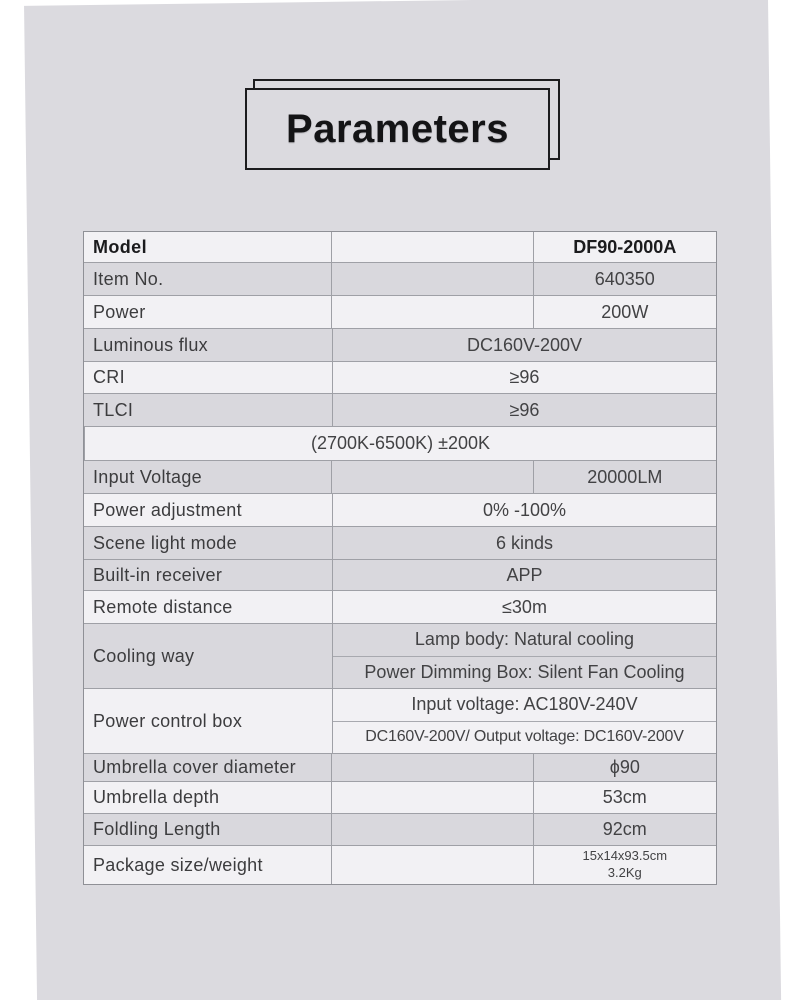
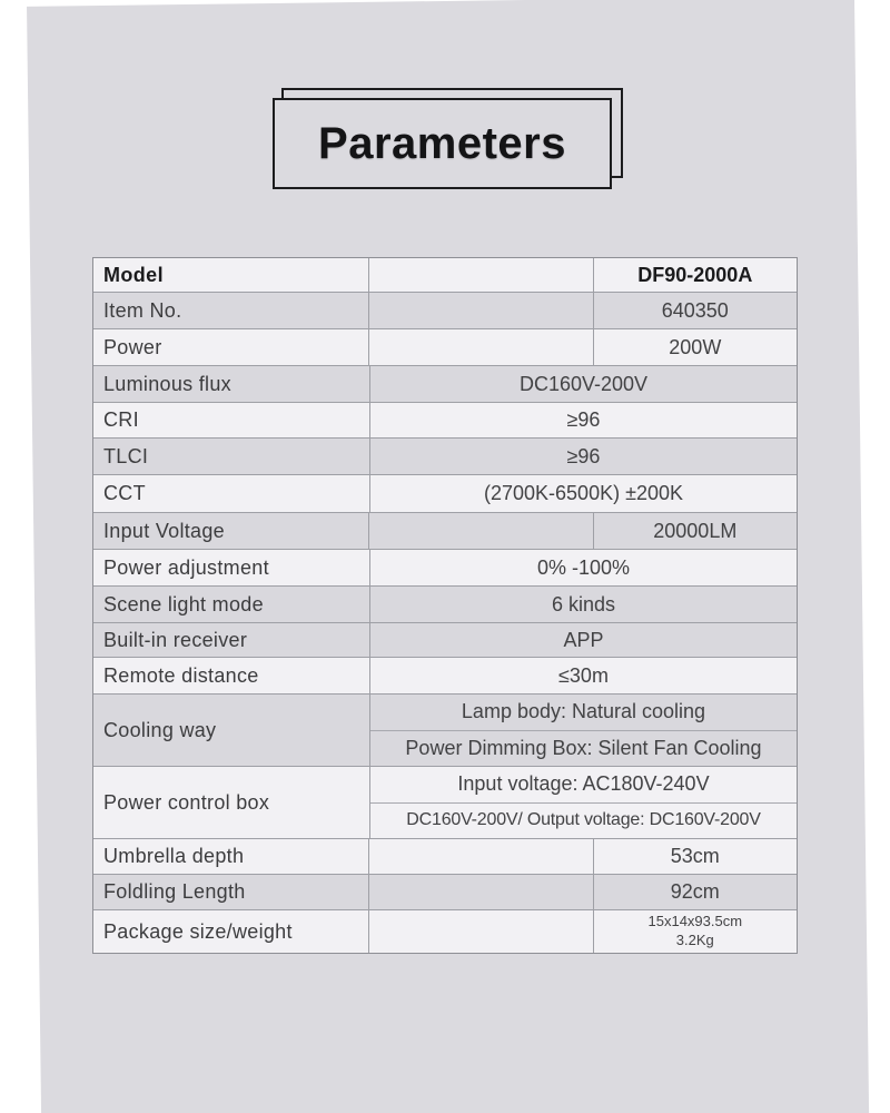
  Parameters
  Model
  DF90-2000A
  Item No.
  640350
  Power
  200W
  Luminous flux
  DC160V-200V
  CRI
  ≥96
  TLCI
  ≥96
+ CCT
  (2700K-6500K) ±200K
  Input Voltage
  20000LM
  Power adjustment
  0% -100%
  Scene light mode
  6 kinds
  Built-in receiver
  APP
  Remote distance
  ≤30m
  Cooling way
  Lamp body: Natural cooling
  Power Dimming Box: Silent Fan Cooling
  Power control box
  Input voltage: AC180V-240V
  DC160V-200V/ Output voltage: DC160V-200V
- Umbrella cover diameter
- ϕ90
  Umbrella depth
  53cm
  Foldling Length
  92cm
  Package size/weight
  15x14x93.5cm
  3.2Kg
